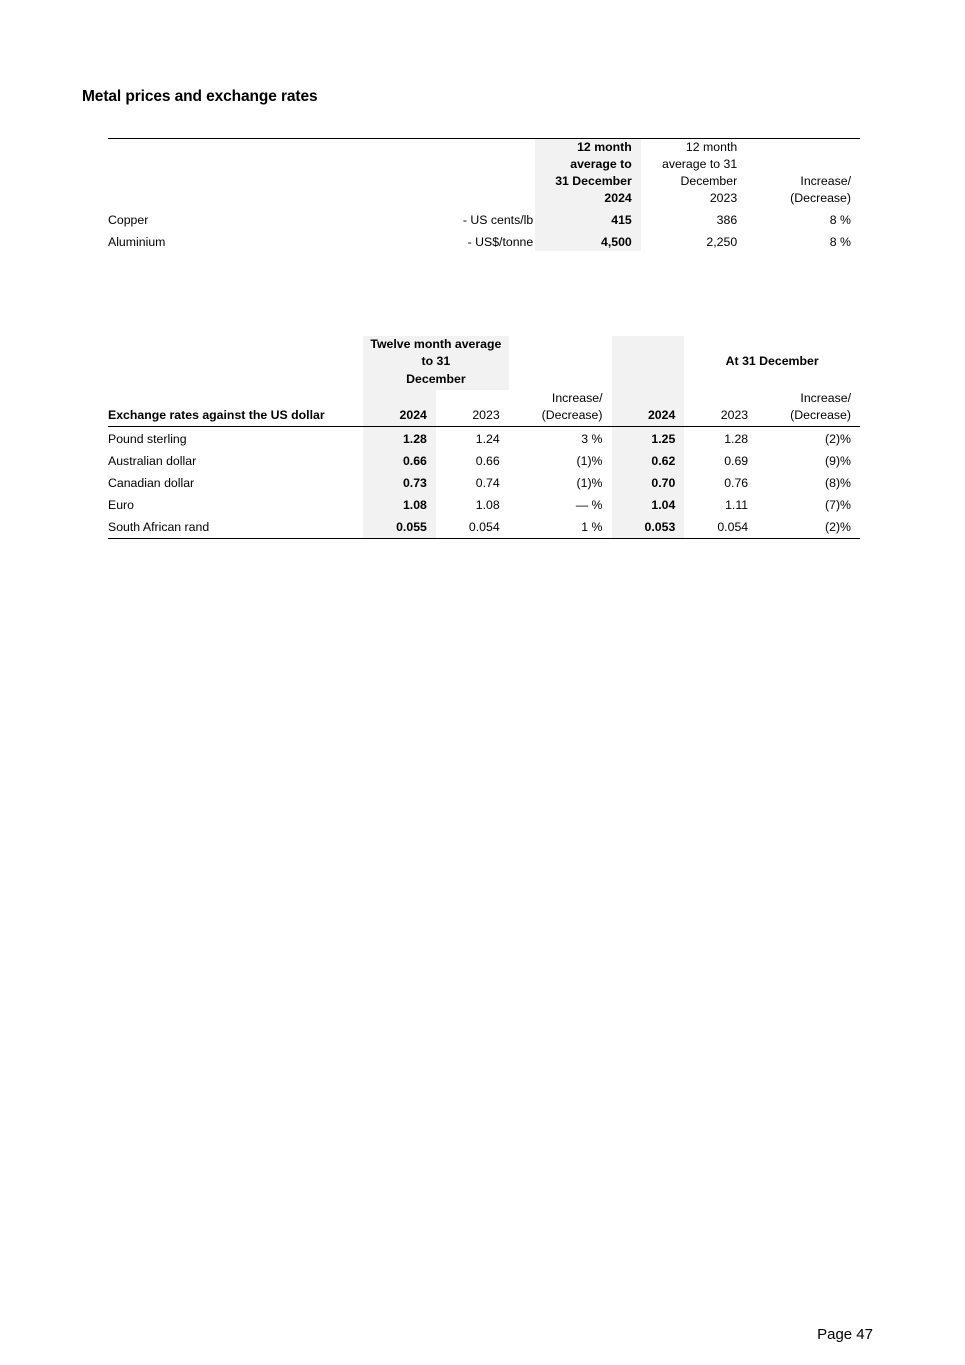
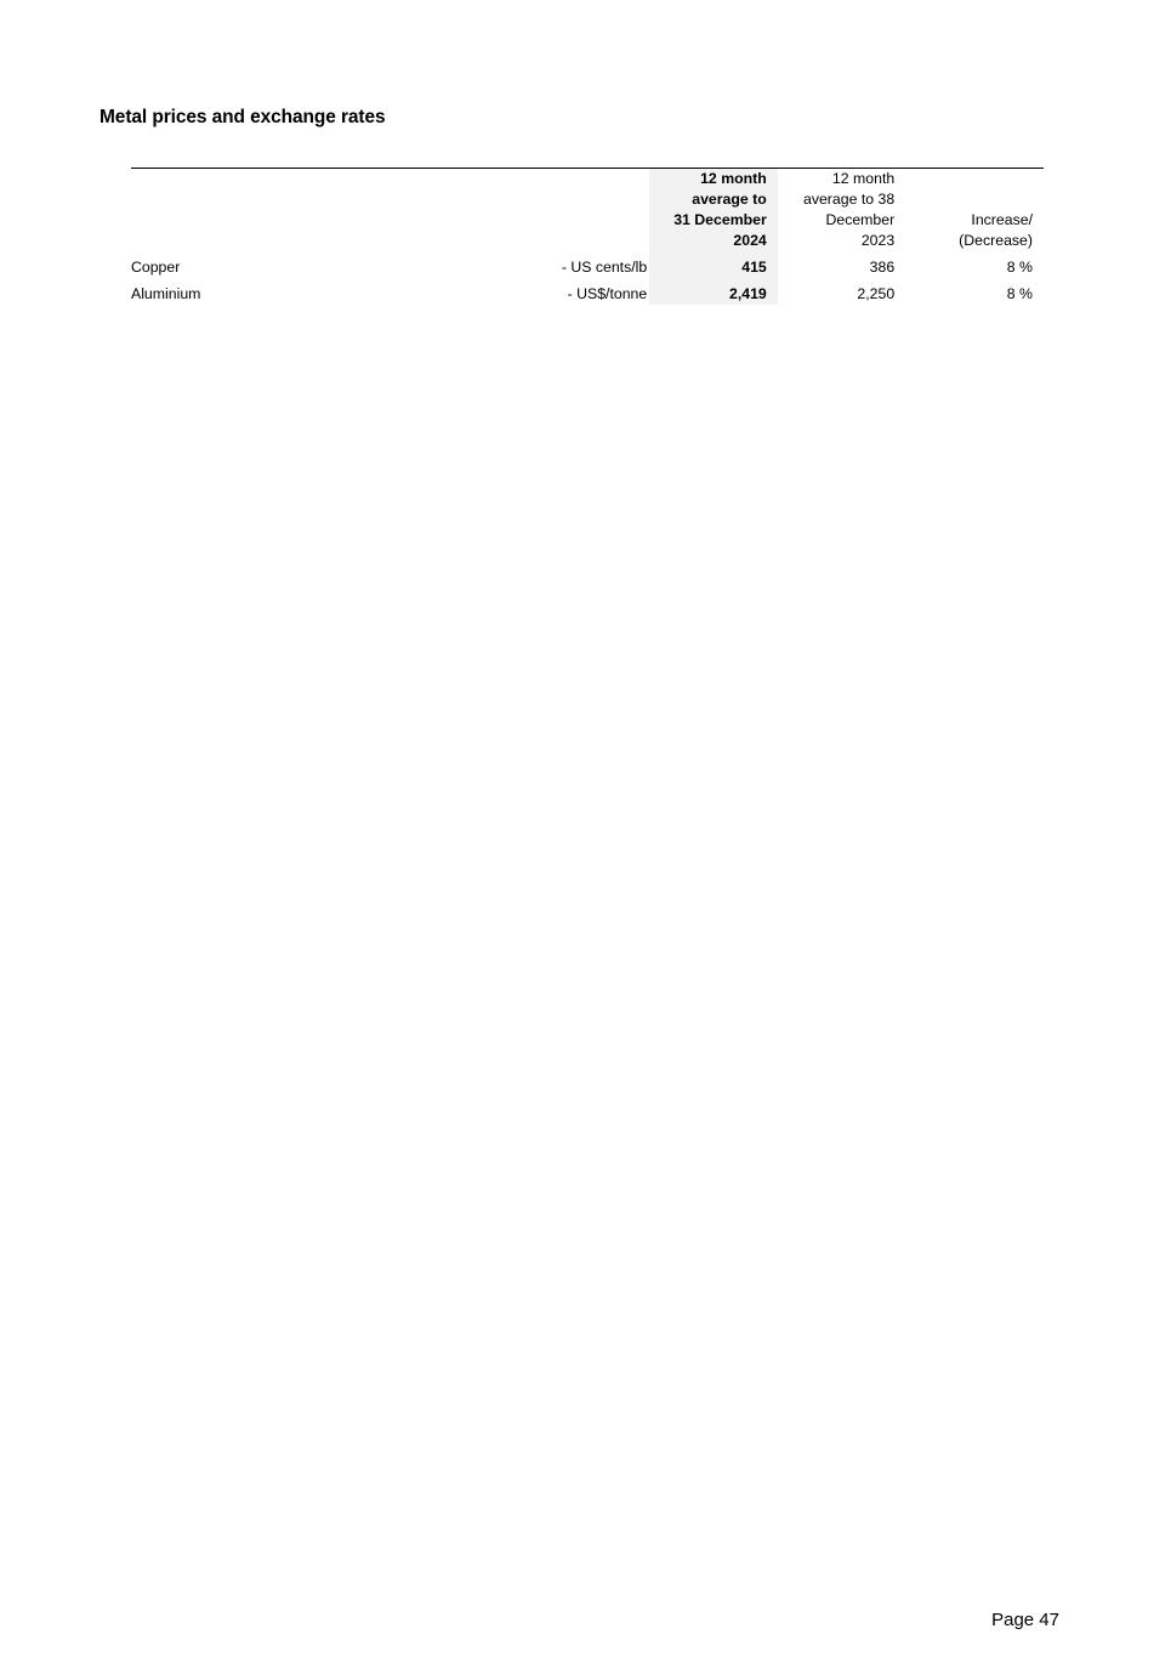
  Metal prices and exchange rates
- 		12 month average to 31 December 2024	12 month average to 31 December 2023	Increase/ (Decrease)
+ 		12 month average to 31 December 2024	12 month average to 38 December 2023	Increase/ (Decrease)
  Copper	- US cents/lb	415	386	8 %
- Aluminium	- US$/tonne	4,500	2,250	8 %
+ Aluminium	- US$/tonne	2,419	2,250	8 %
- 	Twelve month average to 31			At 31 December
- 	December
- Exchange rates against the US dollar	2024	2023	Increase/ (Decrease)	2024	2023	Increase/ (Decrease)
- Pound sterling	1.28	1.24	3 %	1.25	1.28	(2)%
- Australian dollar	0.66	0.66	(1)%	0.62	0.69	(9)%
- Canadian dollar	0.73	0.74	(1)%	0.70	0.76	(8)%
- Euro	1.08	1.08	— %	1.04	1.11	(7)%
- South African rand	0.055	0.054	1 %	0.053	0.054	(2)%
  Page 47
